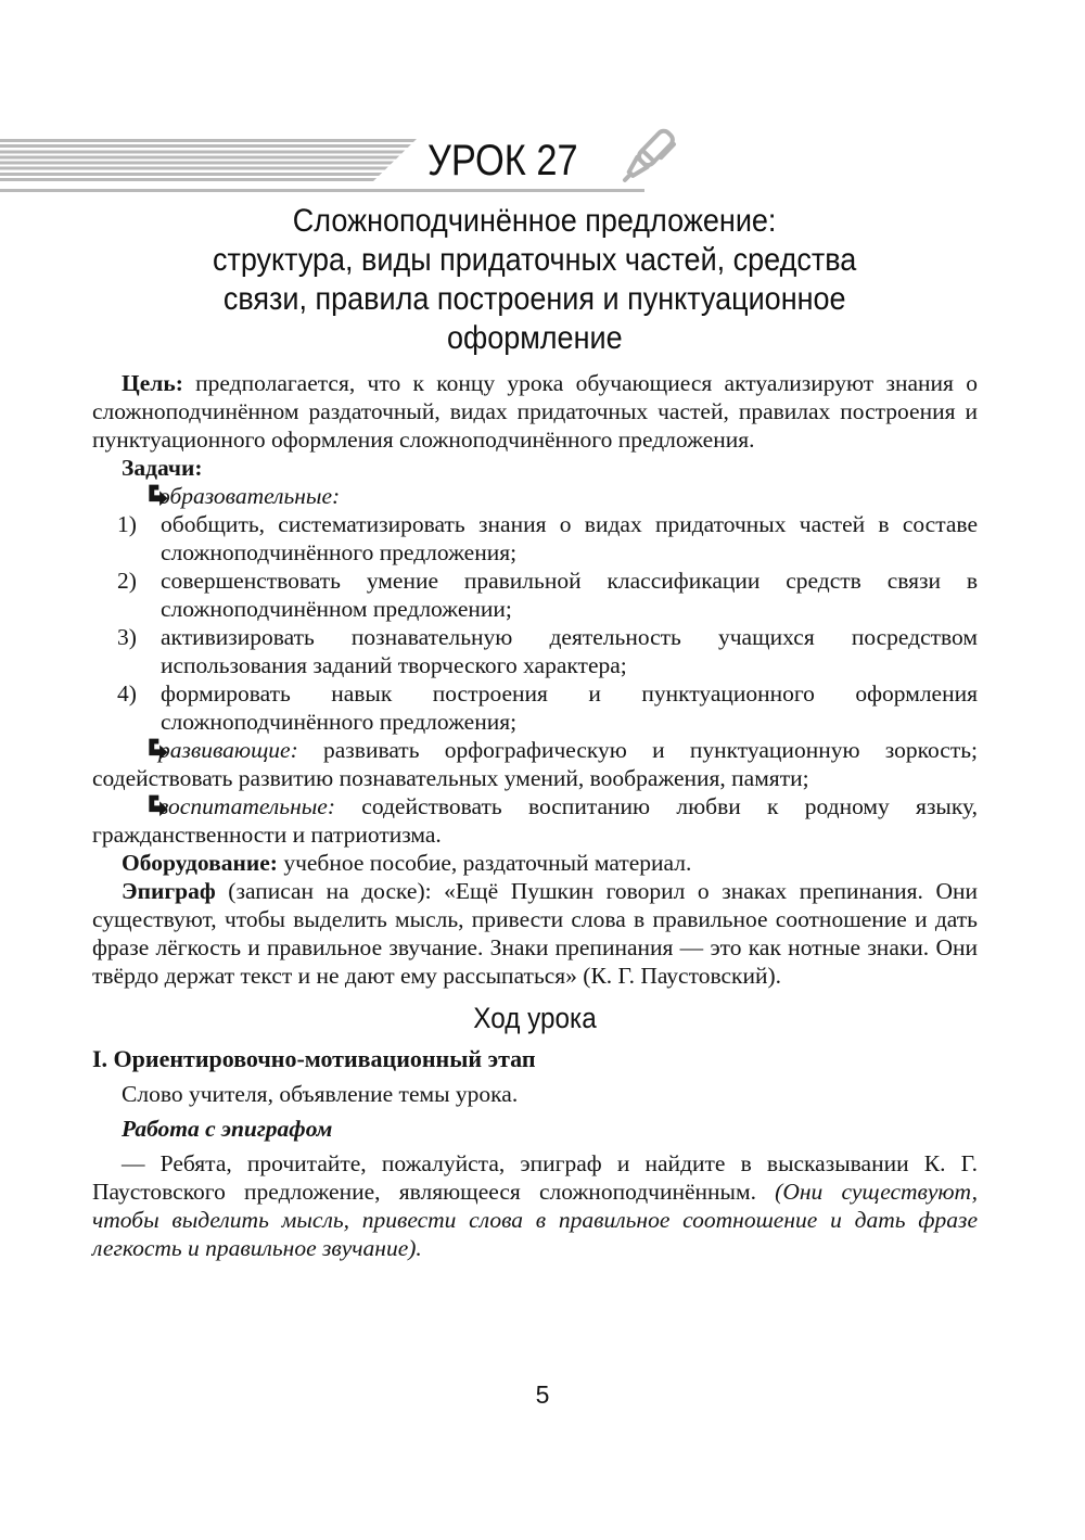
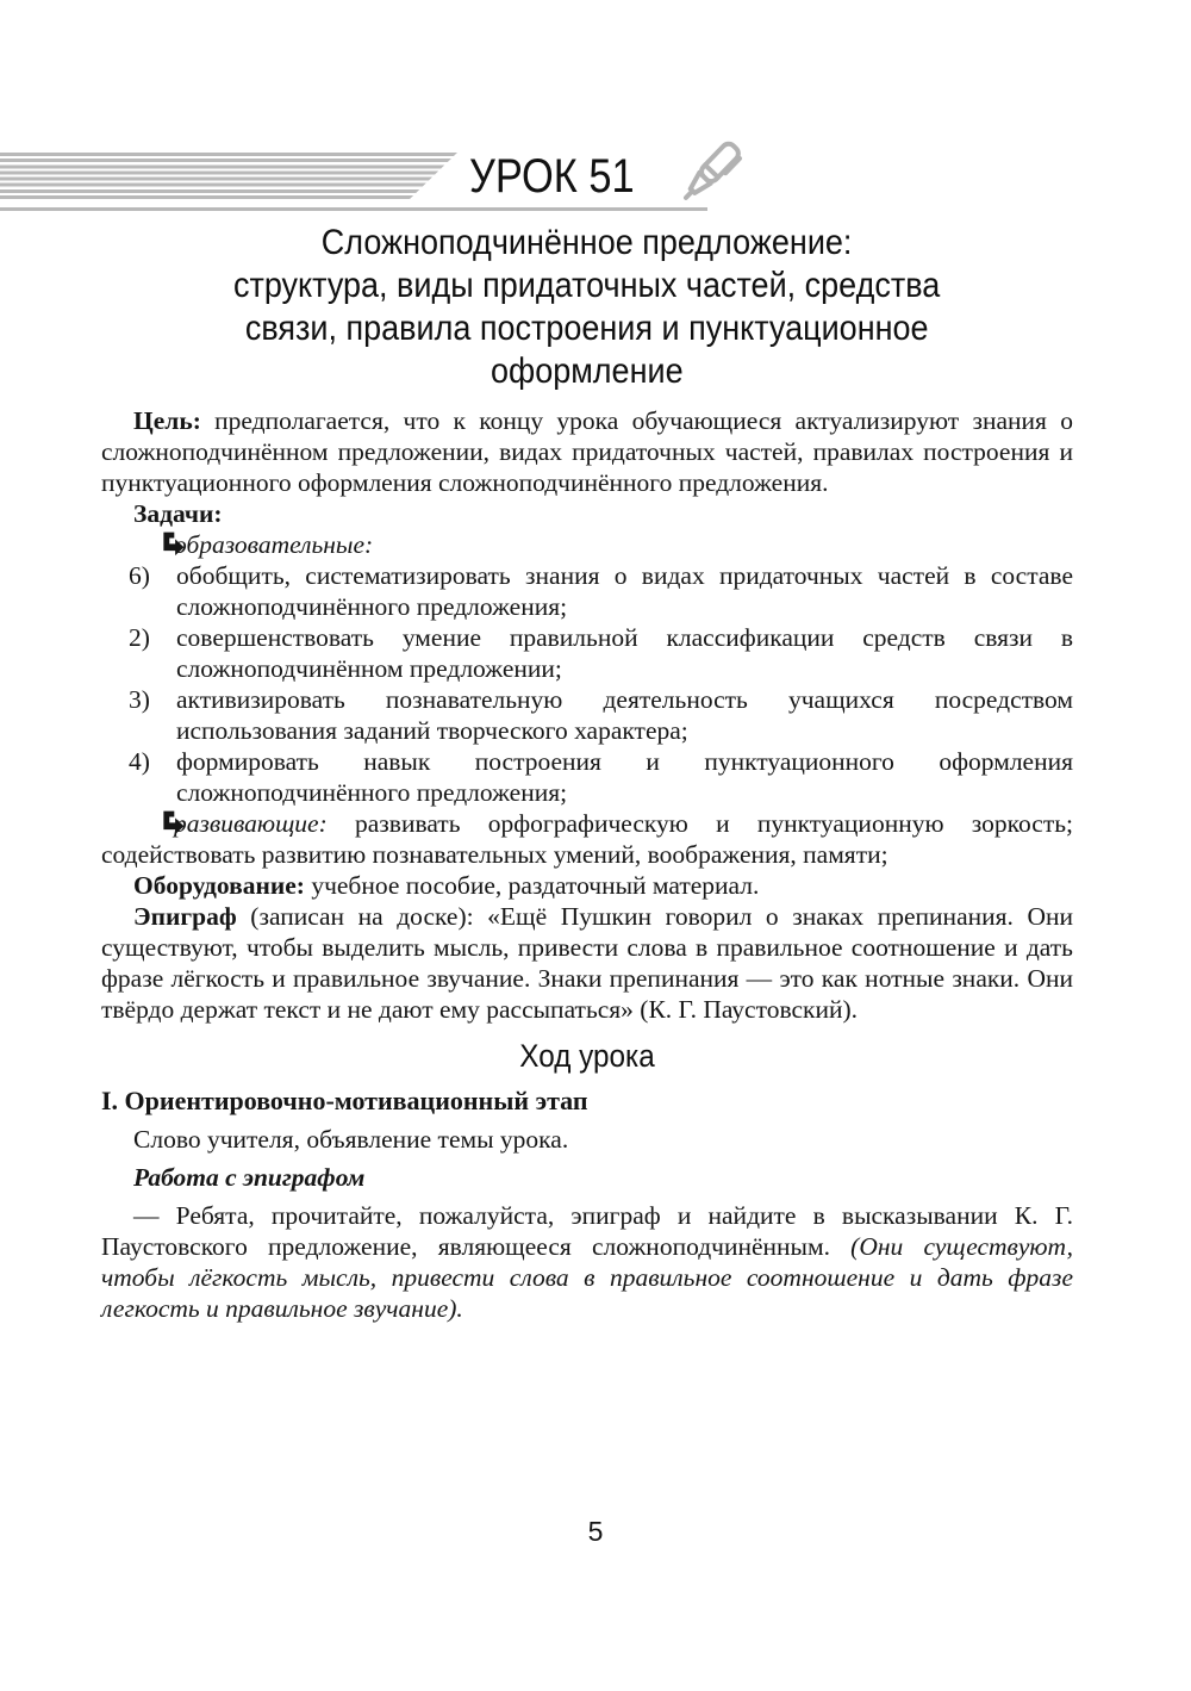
- УРОК 27
+ УРОК 51
  Сложноподчинённое предложение:
  структура, виды придаточных частей, средства
  связи, правила построения и пунктуационное
  оформление
- Цель: предполагается, что к концу урока обучающиеся актуализируют знания о сложноподчинённом раздаточный, видах придаточных частей, правилах построения и пунктуационного оформления сложноподчинённого предложения.
+ Цель: предполагается, что к концу урока обучающиеся актуализируют знания о сложноподчинённом предложении, видах придаточных частей, правилах построения и пунктуационного оформления сложноподчинённого предложения.
  Задачи:
  образовательные:
- 1)
+ 6)
  обобщить, систематизировать знания о видах придаточных частей в составе сложноподчинённого предложения;
  2)
  совершенствовать умение правильной классификации средств связи в сложноподчинённом предложении;
  3)
  активизировать познавательную деятельность учащихся посредством использования заданий творческого характера;
  4)
  формировать навык построения и пунктуационного оформления сложноподчинённого предложения;
  развивающие: развивать орфографическую и пунктуационную зоркость; содействовать развитию познавательных умений, воображения, памяти;
- воспитательные: содействовать воспитанию любви к родному языку, гражданственности и патриотизма.
  Оборудование: учебное пособие, раздаточный материал.
  Эпиграф (записан на доске): «Ещё Пушкин говорил о знаках препинания. Они существуют, чтобы выделить мысль, привести слова в правильное соотношение и дать фразе лёгкость и правильное звучание. Знаки препинания — это как нотные знаки. Они твёрдо держат текст и не дают ему рассыпаться» (К. Г. Паустовский).
  Ход урока
  I. Ориентировочно-мотивационный этап
  Слово учителя, объявление темы урока.
  Работа с эпиграфом
- — Ребята, прочитайте, пожалуйста, эпиграф и найдите в высказывании К. Г. Паустовского предложение, являющееся сложноподчинённым. (Они существуют, чтобы выделить мысль, привести слова в правильное соотношение и дать фразе легкость и правильное звучание).
+ — Ребята, прочитайте, пожалуйста, эпиграф и найдите в высказывании К. Г. Паустовского предложение, являющееся сложноподчинённым. (Они существуют, чтобы лёгкость мысль, привести слова в правильное соотношение и дать фразе легкость и правильное звучание).
  5
